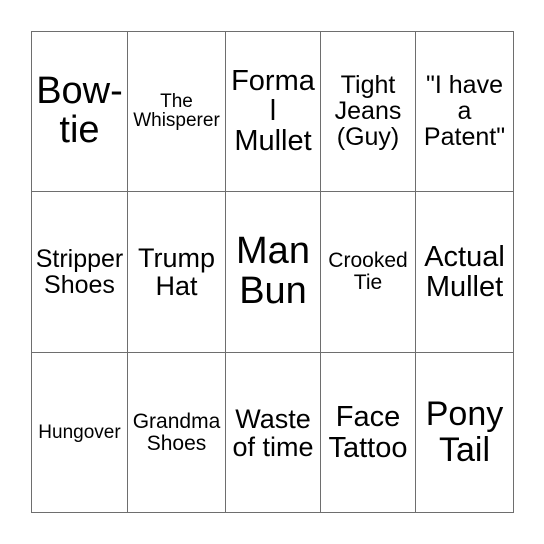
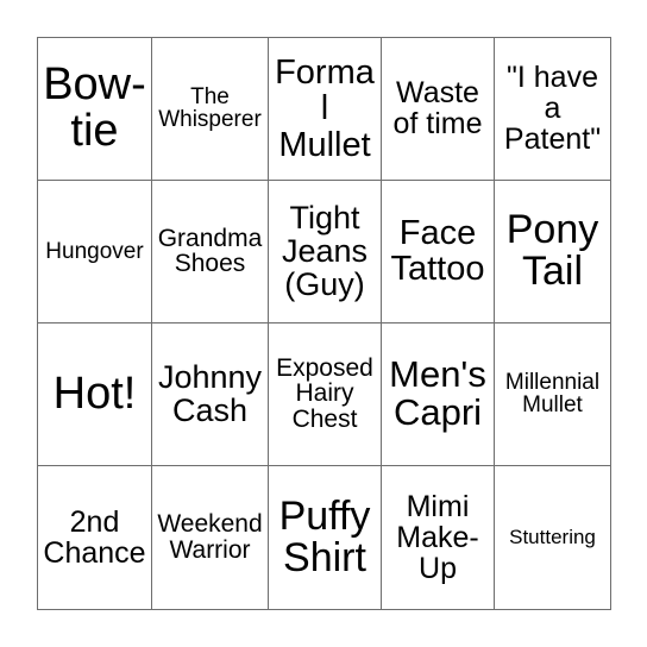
- Bow-tie	The Whisperer	Formal Mullet	Tight Jeans (Guy)	"I have a Patent"
+ Bow-tie	The Whisperer	Formal Mullet	Waste of time	"I have a Patent"
- Stripper Shoes	Trump Hat	Man Bun	Crooked Tie	Actual Mullet
- Hungover	Grandma Shoes	Waste of time	Face Tattoo	Pony Tail
+ Hungover	Grandma Shoes	Tight Jeans (Guy)	Face Tattoo	Pony Tail
+ Hot!	Johnny Cash	Exposed Hairy Chest	Men's Capri	Millennial Mullet
+ 2nd Chance	Weekend Warrior	Puffy Shirt	Mimi Make-Up	Stuttering
